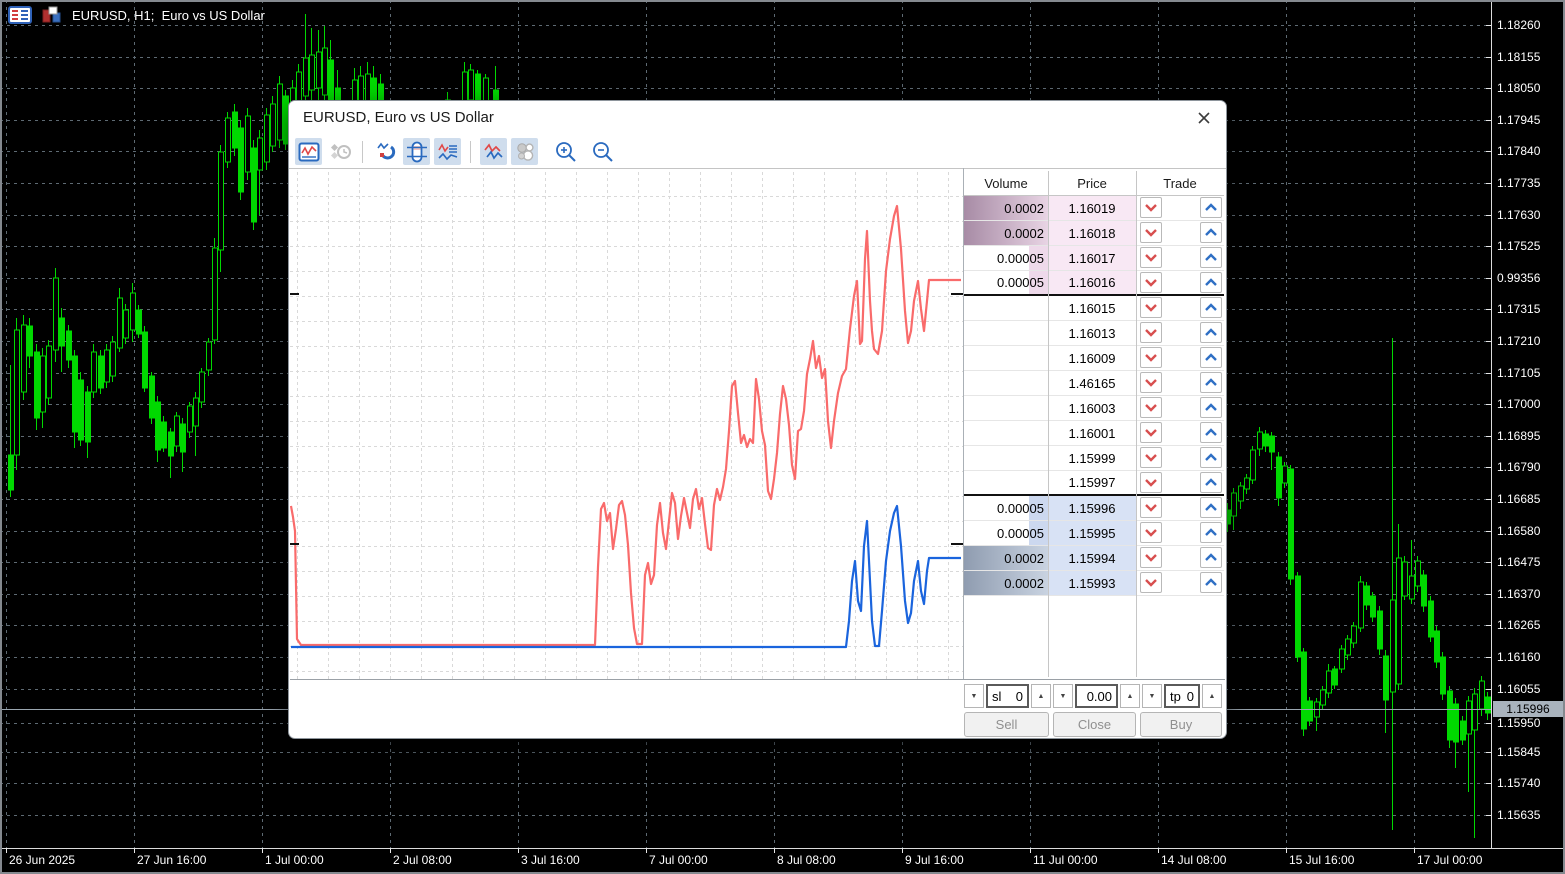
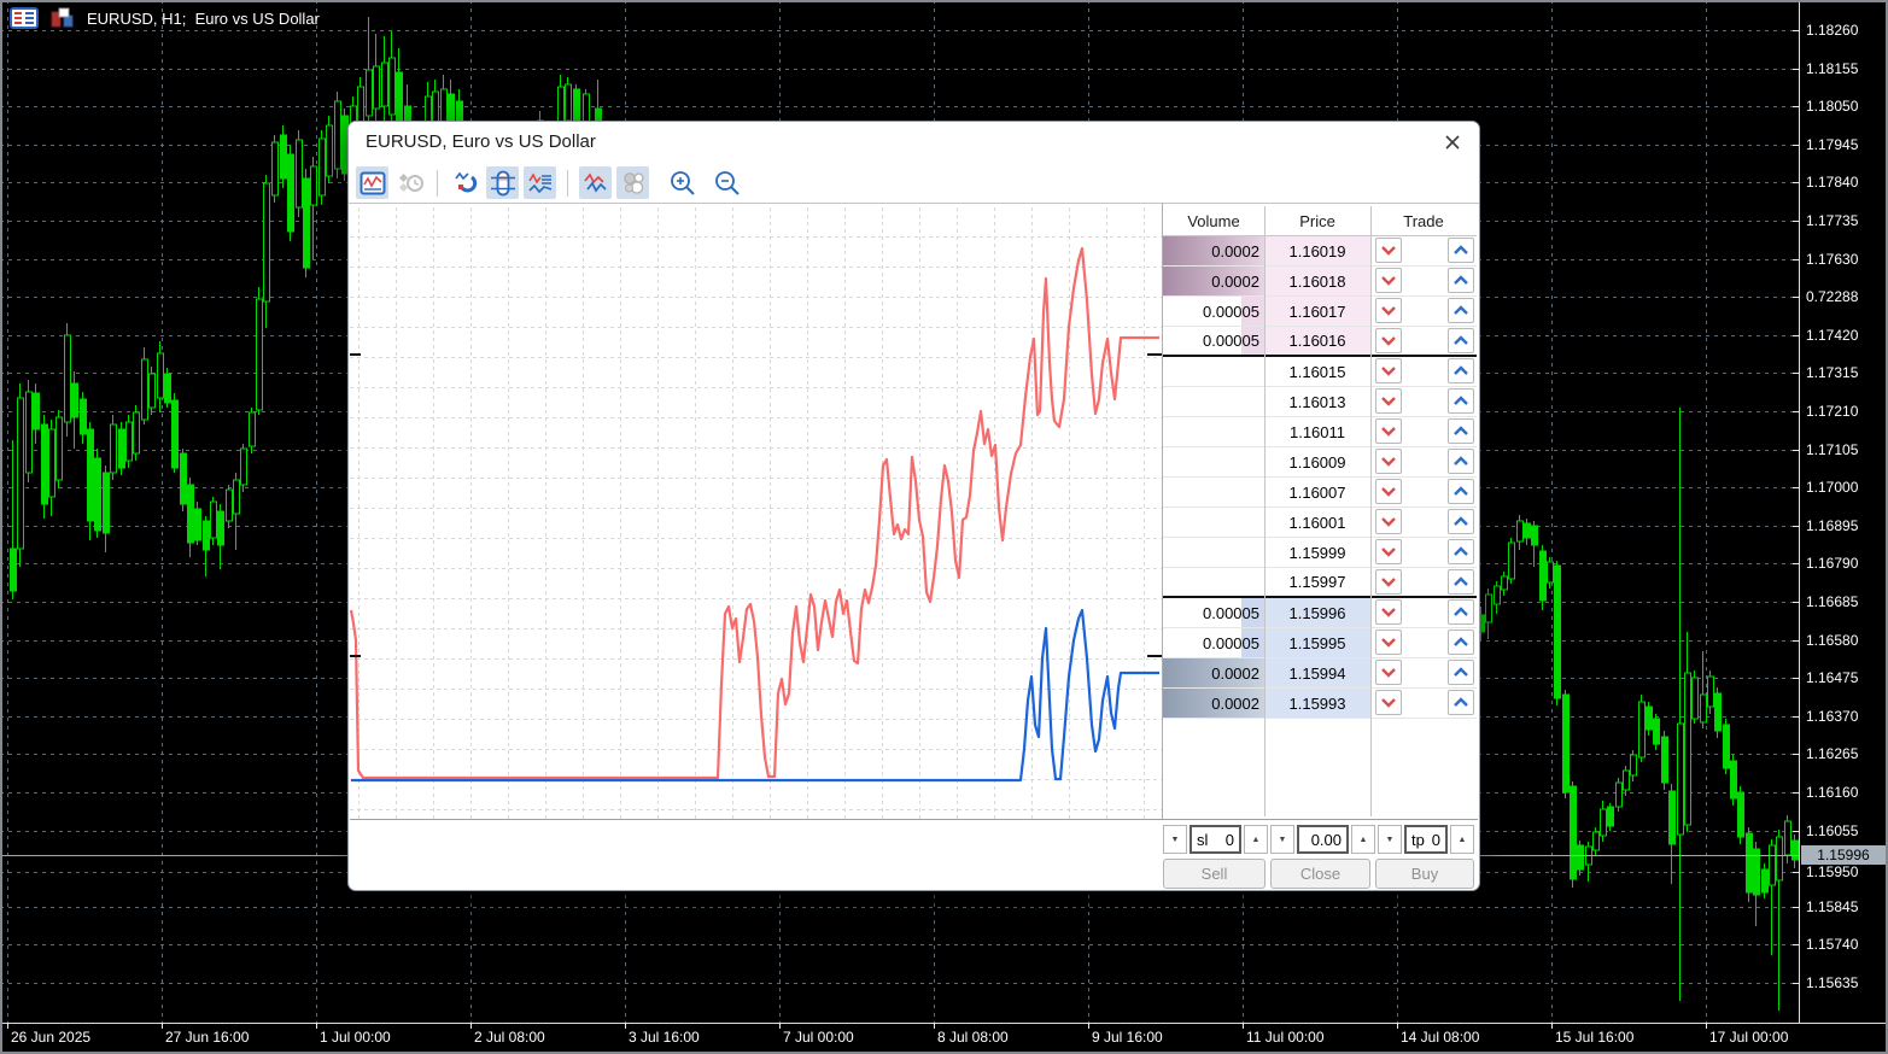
  EURUSD, H1; Euro vs US Dollar
  1.18260
  1.18155
  1.18050
  1.17945
  1.17840
  1.17735
  1.17630
- 1.17525
+ 0.72288
- 0.99356
+ 1.17420
  1.17315
  1.17210
  1.17105
  1.17000
  1.16895
  1.16790
  1.16685
  1.16580
  1.16475
  1.16370
  1.16265
  1.16160
  1.16055
  1.15950
  1.15845
  1.15740
  1.15635
  26 Jun 2025
  27 Jun 16:00
  1 Jul 00:00
  2 Jul 08:00
  3 Jul 16:00
  7 Jul 00:00
  8 Jul 08:00
  9 Jul 16:00
  11 Jul 00:00
  14 Jul 08:00
  15 Jul 16:00
  17 Jul 00:00
  1.15996
  EURUSD, Euro vs US Dollar
  Volume
  Price
  Trade
  0.0002
  1.16019
  0.0002
  1.16018
  0.00005
  1.16017
  0.00005
  1.16016
  1.16015
  1.16013
+ 1.16011
  1.16009
- 1.46165
+ 1.16007
- 1.16003
  1.16001
  1.15999
  1.15997
  0.00005
  1.15996
  0.00005
  1.15995
  0.0002
  1.15994
  0.0002
  1.15993
  sl
  0
  0.00
  tp
  0
  Sell
  Close
  Buy
